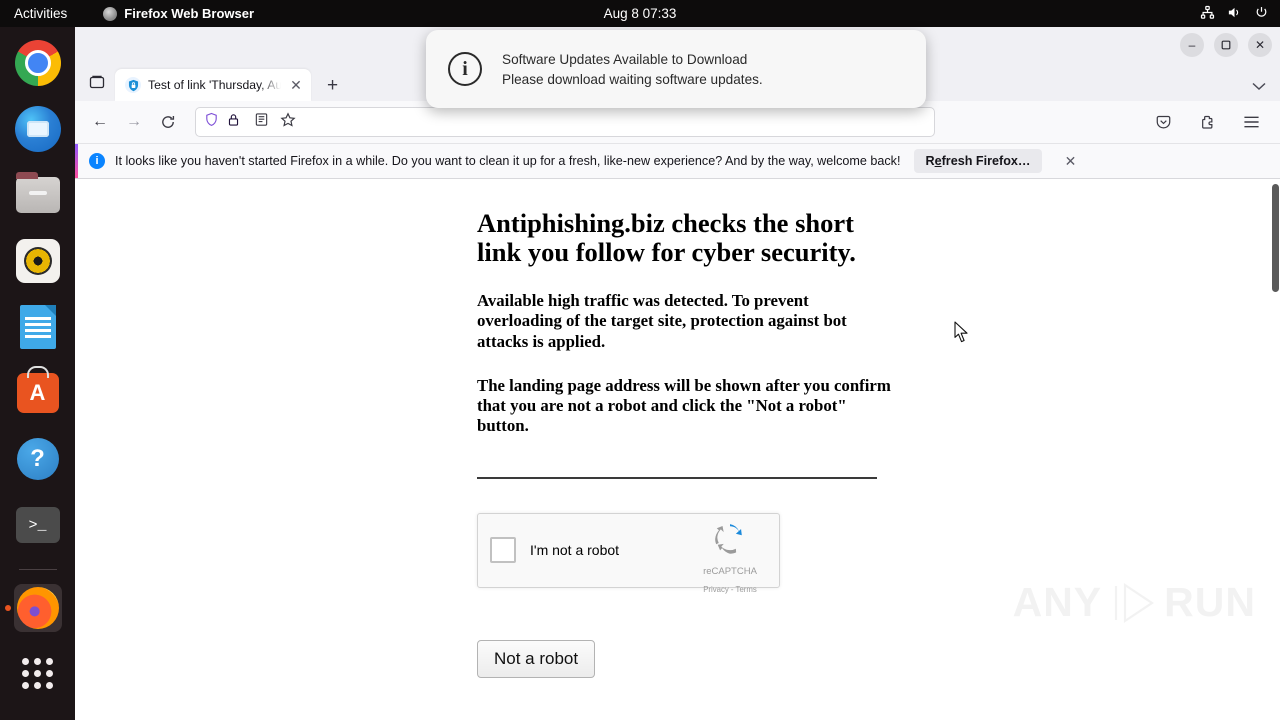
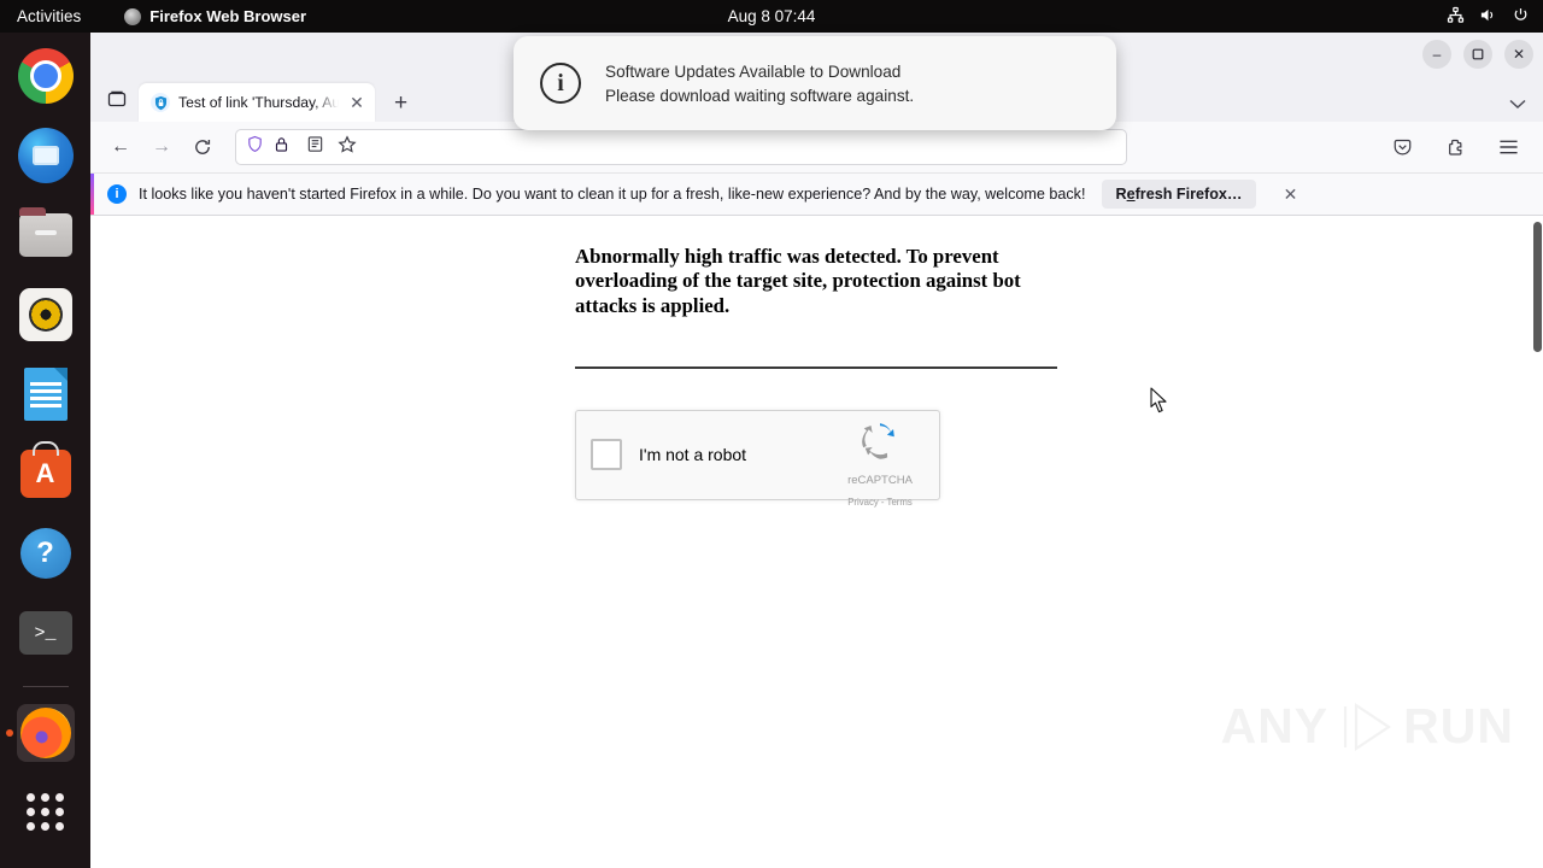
  Activities
  Firefox Web Browser
- Aug 8 07:33
+ Aug 8 07:44
  A
  ?
  >_
  –
  ✕
  Test of link 'Thursday, Au
  ✕
  +
  ←
  →
  i
  It looks like you haven't started Firefox in a while. Do you want to clean it up for a fresh, like-new experience? And by the way, welcome back!
  Refresh Firefox…
  ✕
- Antiphishing.biz checks the short link you follow for cyber security.
- Available high traffic was detected. To prevent overloading of the target site, protection against bot attacks is applied.
+ Abnormally high traffic was detected. To prevent overloading of the target site, protection against bot attacks is applied.
- The landing page address will be shown after you confirm that you are not a robot and click the "Not a robot" button.
  I'm not a robot
  reCAPTCHA Privacy - Terms
- Not a robot
  i
  Software Updates Available to Download
- Please download waiting software updates.
+ Please download waiting software against.
